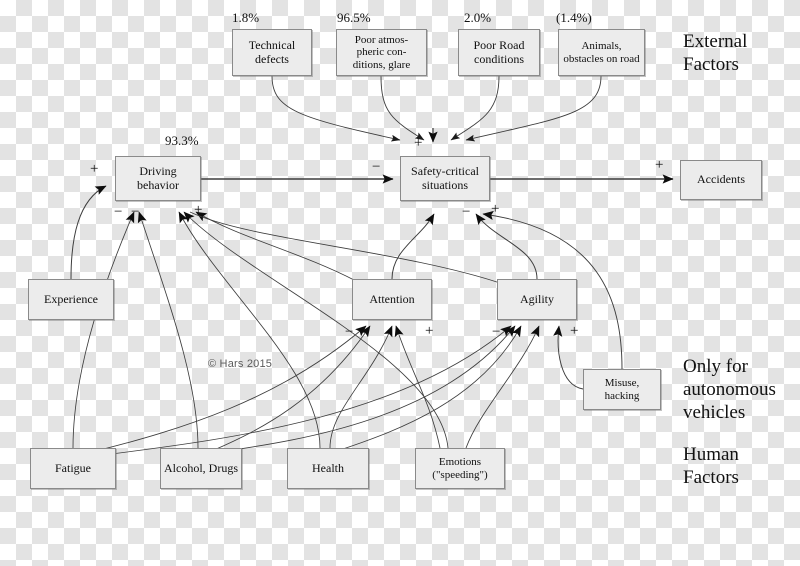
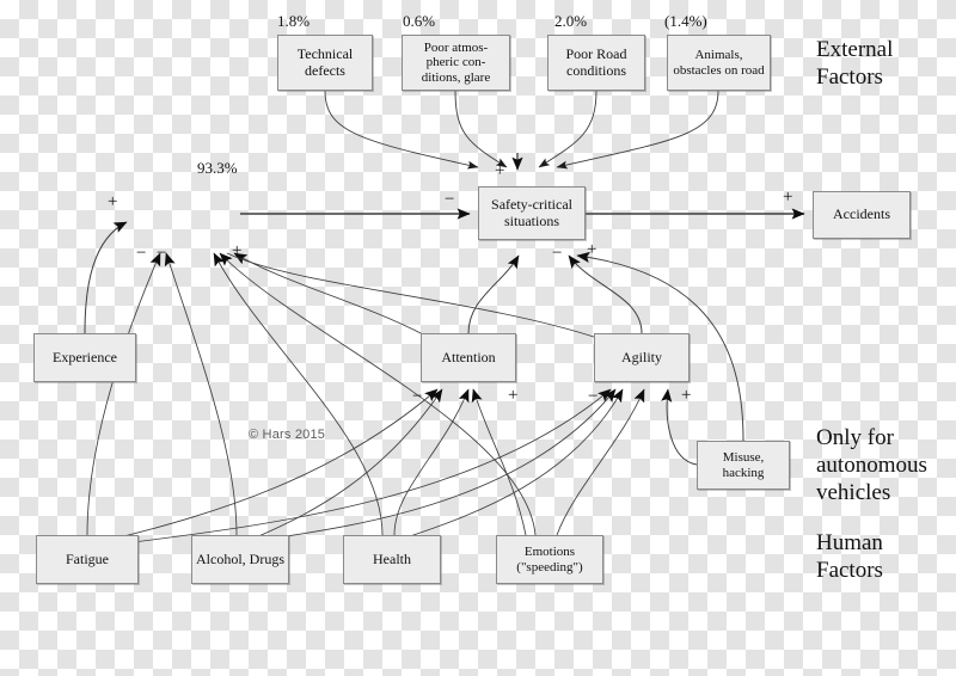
  Technical defects
  Poor atmos- pheric con- ditions, glare
  Poor Road conditions
  Animals, obstacles on road
- Driving behavior
  Safety-critical situations
  Accidents
  Experience
  Attention
  Agility
  Misuse, hacking
  Fatigue
  Alcohol, Drugs
  Health
  Emotions ("speeding")
  1.8%
- 96.5%
+ 0.6%
  2.0%
  (1.4%)
  93.3%
  +
  −
  −
  +
  −
  +
  −
  +
  +
  −
  +
  −
  +
  External
  Factors
  Only for
  autonomous
  vehicles
  Human
  Factors
  © Hars 2015
